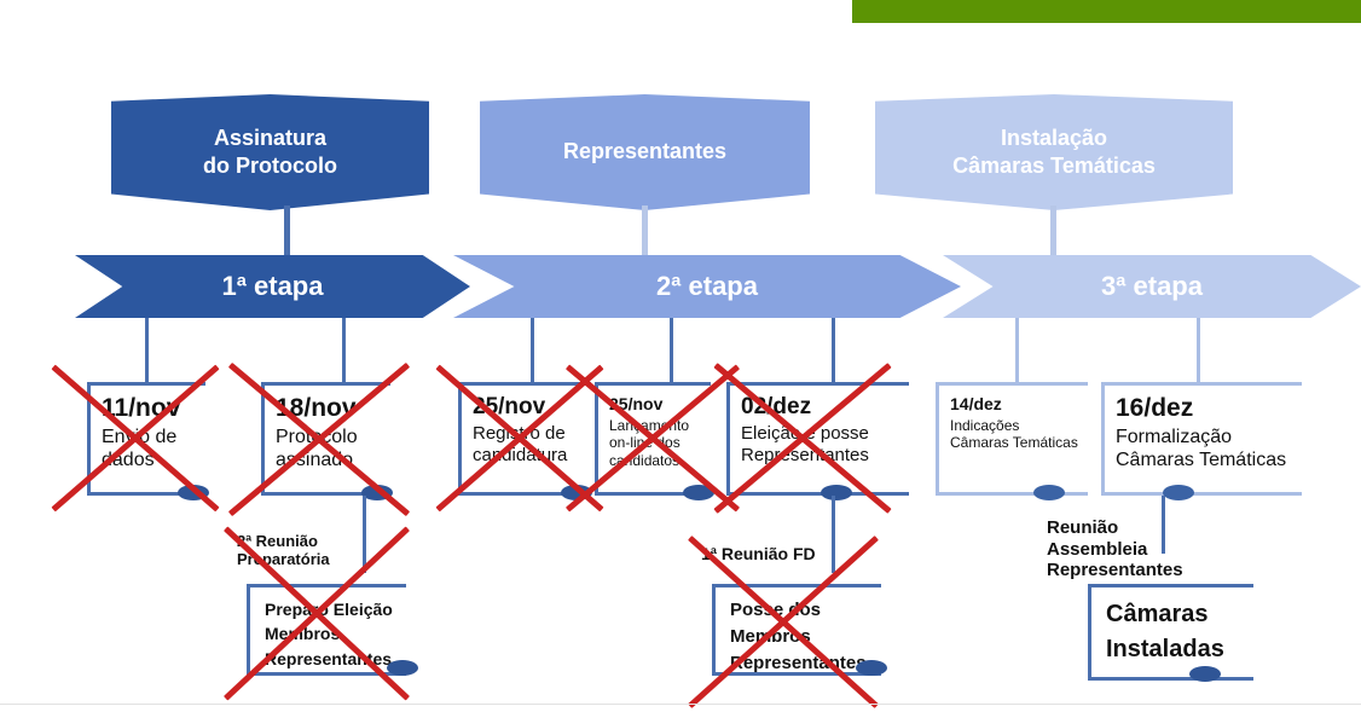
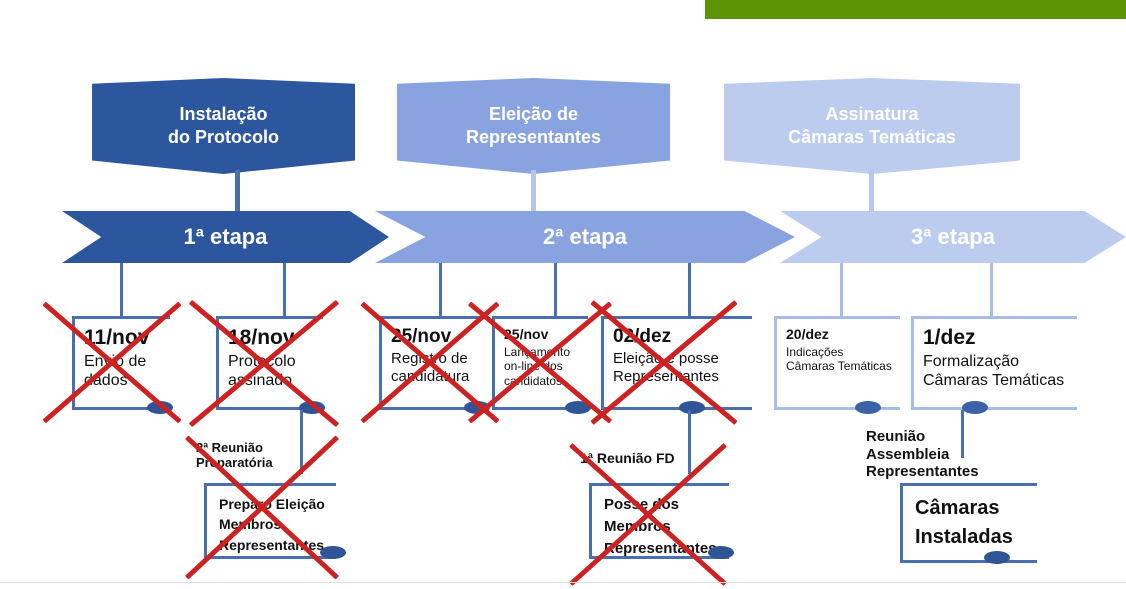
- Assinatura
+ Instalação
  do Protocolo
+ Eleição de
  Representantes
- Instalação
+ Assinatura
  Câmaras Temáticas
  1ª etapa
  2ª etapa
  3ª etapa
  11/no
  Eno de
  ados
  8/nov
  Protolo
  asinad
  5/nov
  Regio de
  cadidaura
  5/nov
  Lanamnto
  on-lios
  cdidato
  Eleiçã posse
  Repsenantes
- 14/dez
+ 20/dez
  Indicações
  Câmaras Temáticas
- 16/dez
+ 1/dez
  Formalização
  Câmaras Temáticas
  ª Reunião
  Prparatória
  ª Reunião FD
  Reunião
  Assembleia
  Representantes
  Prep Eleição
  Mebro
  epresentaes
  Poseos
  Mebrs
  epresentnte
  Câmaras
  Instaladas
